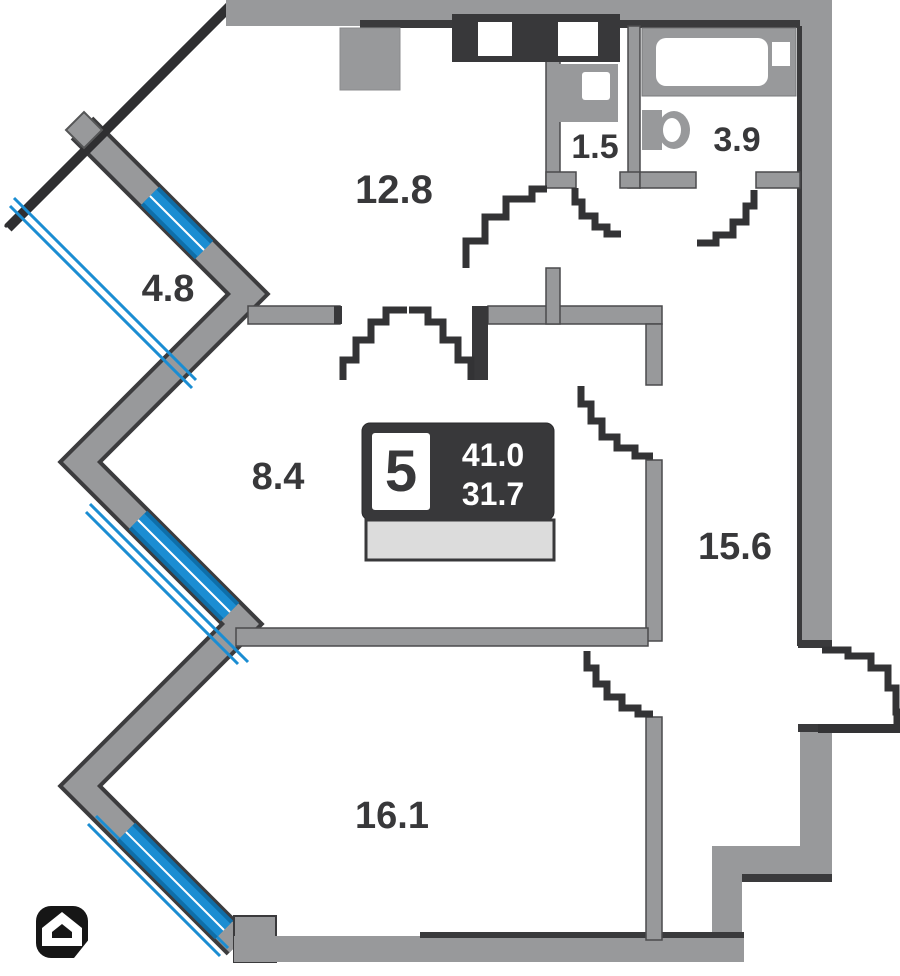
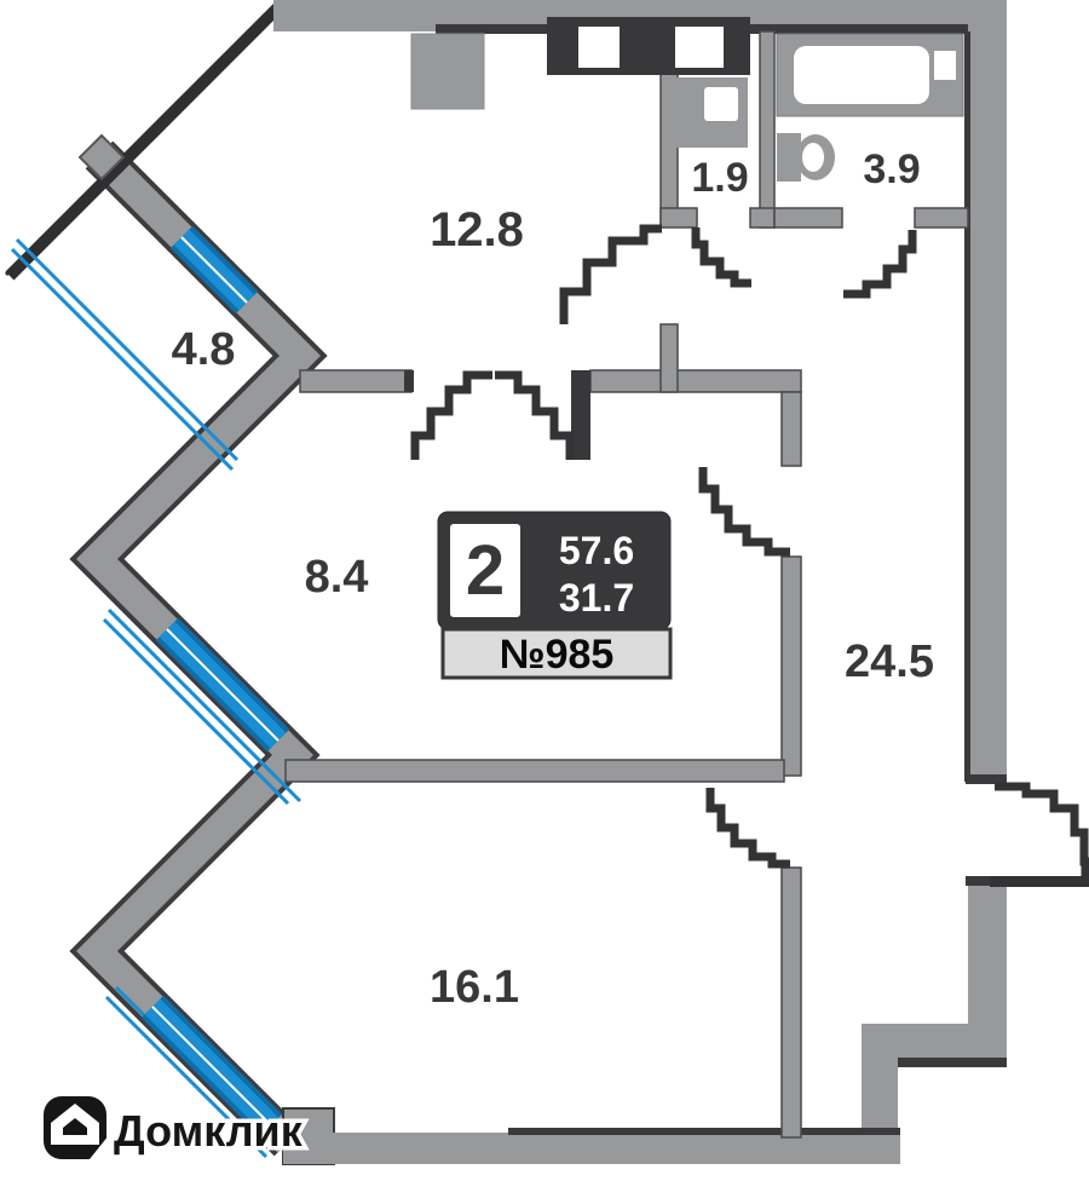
  12.8
  4.8
- 1.5
+ 1.9
  3.9
  8.4
- 15.6
+ 24.5
  16.1
- 5
+ 2
- 41.0
+ 57.6
  31.7
+ №985
+ Домклик
